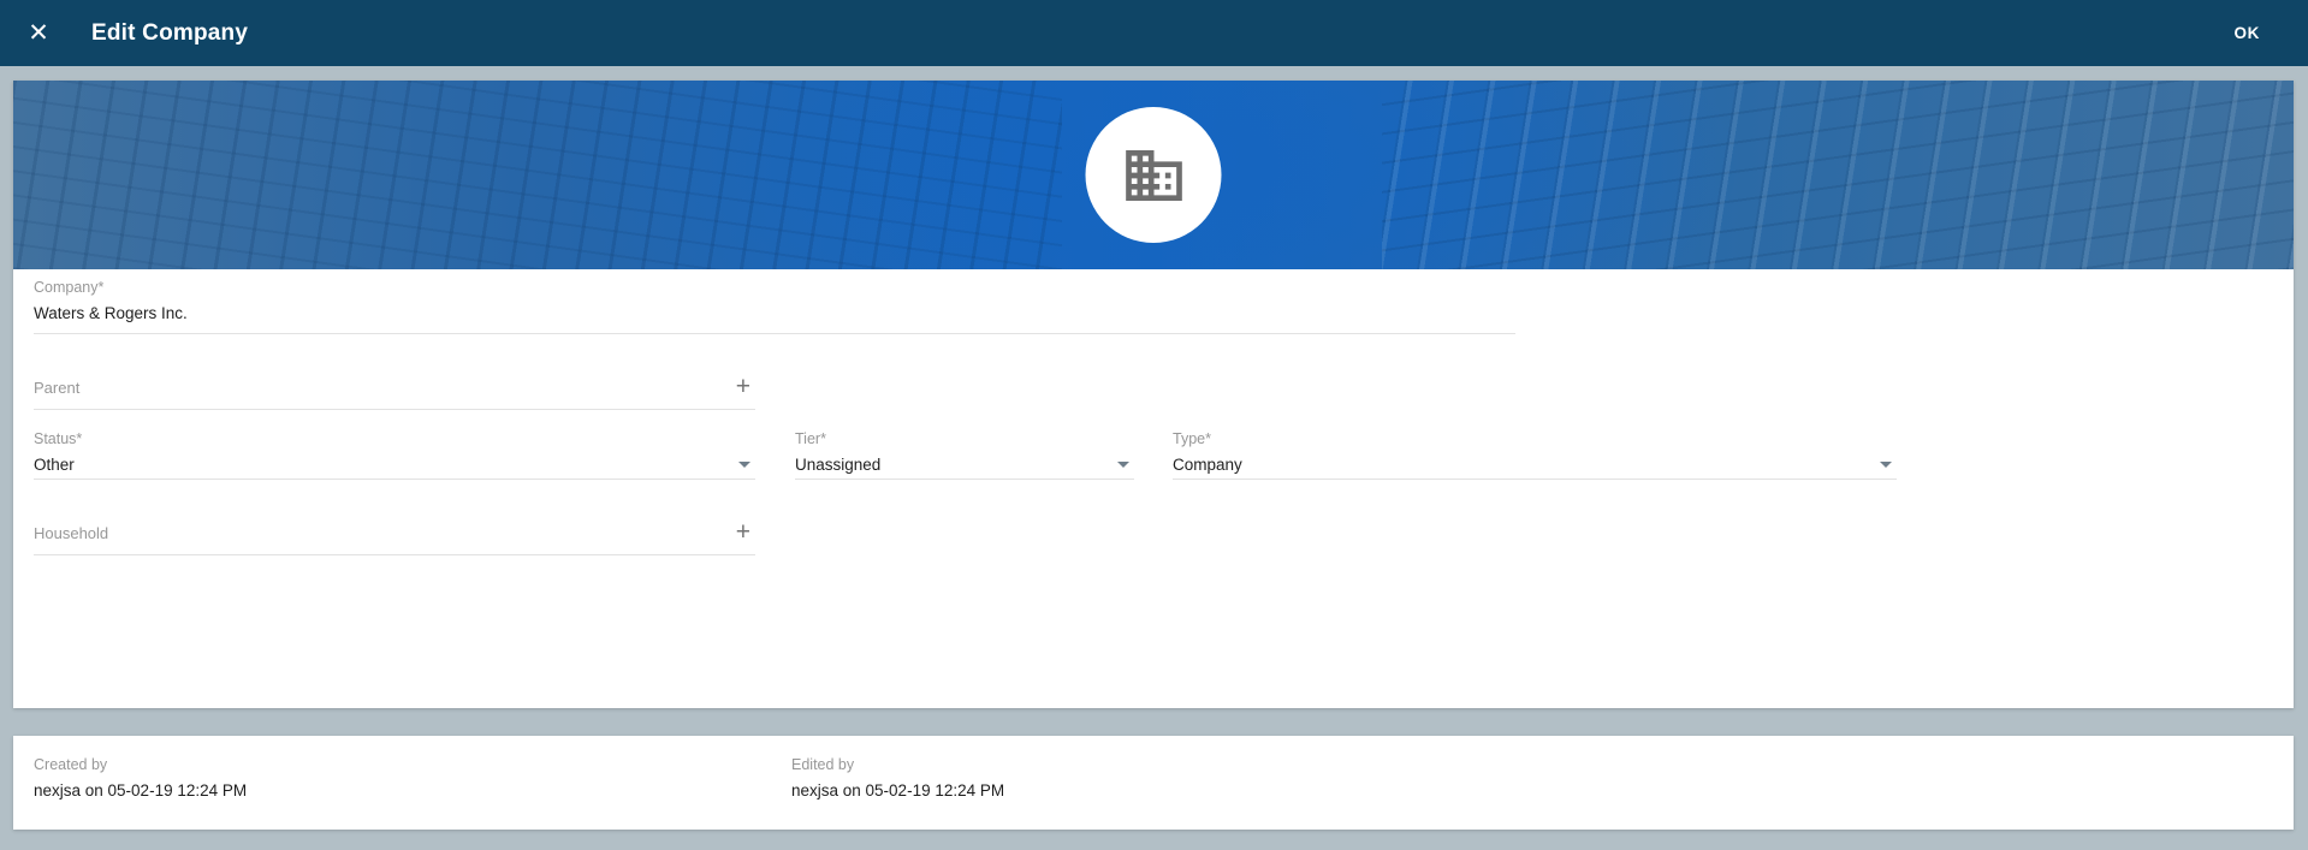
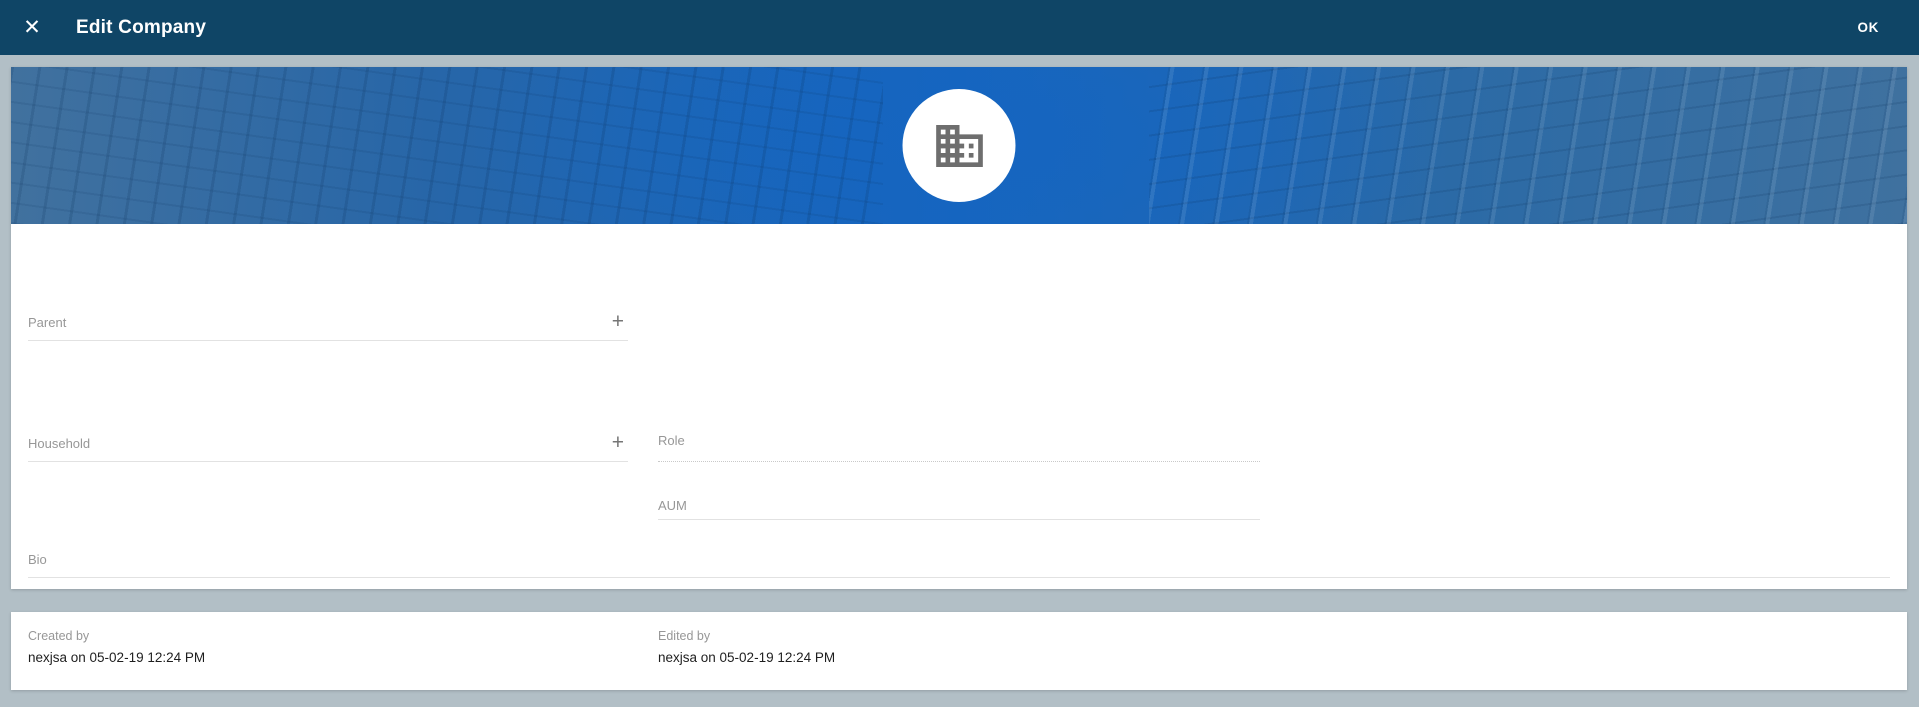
  ✕
  Edit Company
  OK
- Company*
- Waters & Rogers Inc.
  Parent
  +
- Status*
- Other
- Tier*
- Unassigned
- Type*
- Company
  Household
  +
+ Role
+ AUM
+ Bio
  Created by
  nexjsa on 05-02-19 12:24 PM
  Edited by
  nexjsa on 05-02-19 12:24 PM
